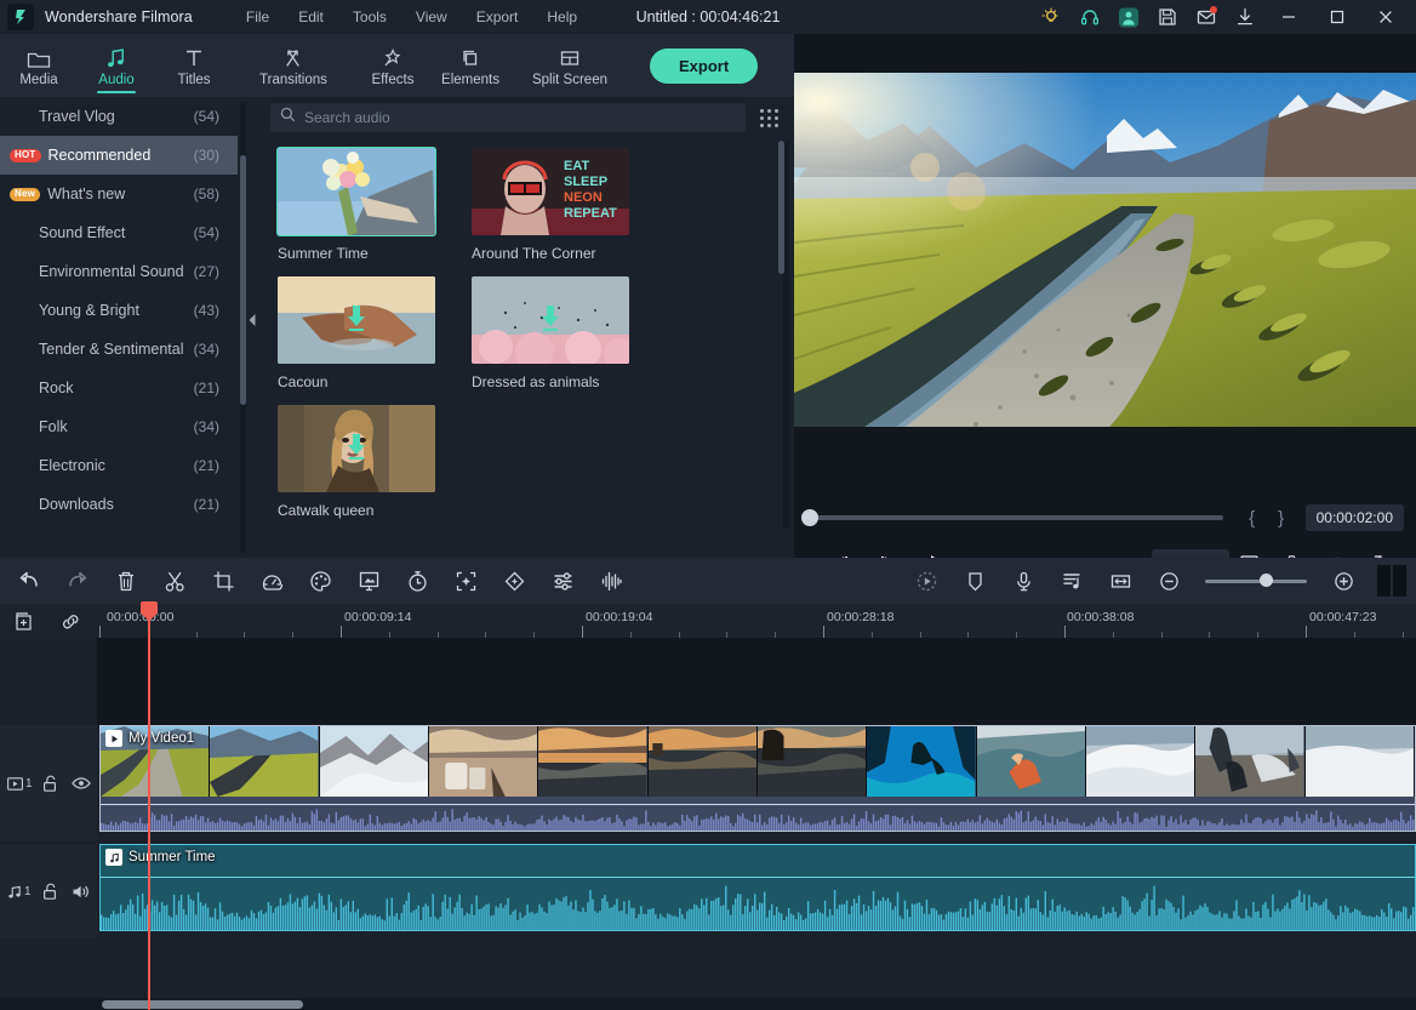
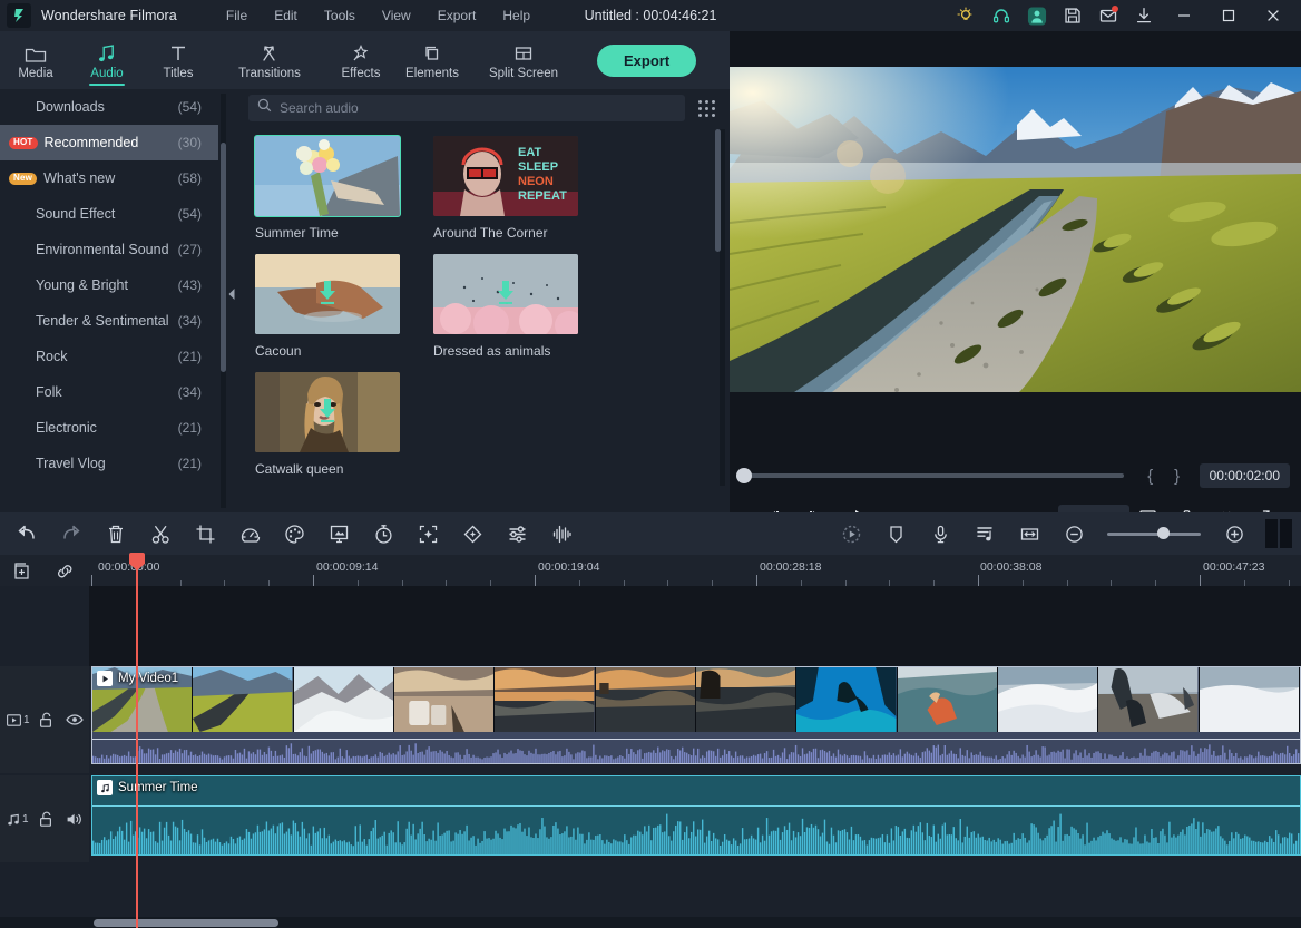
  Wondershare Filmora
  File
  Edit
  Tools
  View
  Export
  Help
  Untitled : 00:04:46:21
  Media
  Audio
  Titles
  Transitions
  Effects
  Elements
  Split Screen
  Export
- Travel Vlog
+ Downloads
  (54)
  HOT
  Recommended
  (30)
  New
  What's new
  (58)
  Sound Effect
  (54)
  Environmental Sound
  (27)
  Young & Bright
  (43)
  Tender & Sentimental
  (34)
  Rock
  (21)
  Folk
  (34)
  Electronic
  (21)
- Downloads
+ Travel Vlog
  (21)
  Search audio
  Summer Time
  EAT
  SLEEP
  NEON
  REPEAT
  Around The Corner
  Cacoun
  Dressed as animals
  Catwalk queen
  {
  }
  00:00:02:00
  00:00::00
  00:00:09:14
  00:00:19:04
  00:00:28:18
  00:00:38:08
  00:00:47:23
  1
  My Video1
  1
  Summer Time
